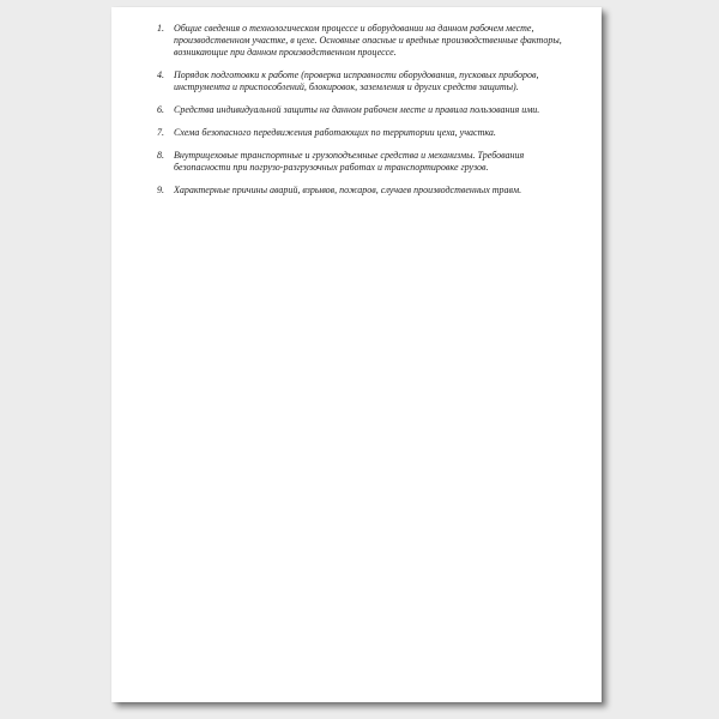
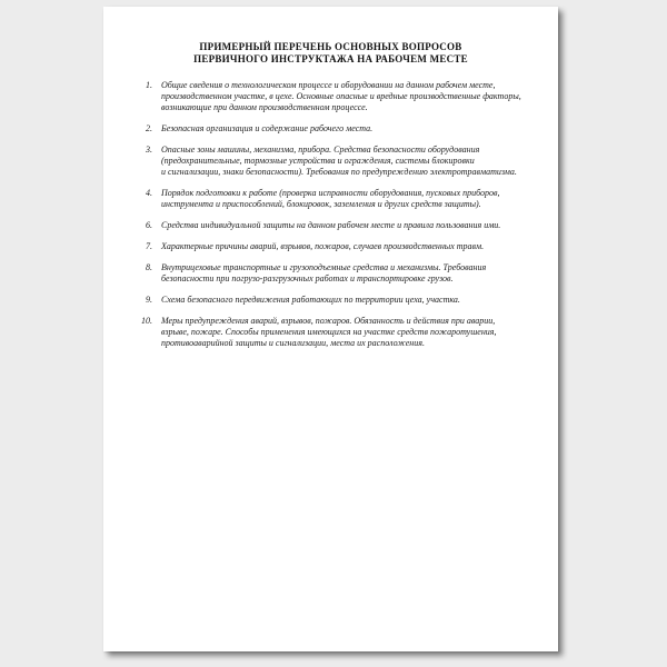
+ ПРИМЕРНЫЙ ПЕРЕЧЕНЬ ОСНОВНЫХ ВОПРОСОВ
+ ПЕРВИЧНОГО ИНСТРУКТАЖА НА РАБОЧЕМ МЕСТЕ
  1.
  Общие сведения о технологическом процессе и оборудовании на данном рабочем месте,
  производственном участке, в цехе. Основные опасные и вредные производственные факторы,
  возникающие при данном производственном процессе.
+ 2.
+ Безопасная организация и содержание рабочего места.
+ 3.
+ Опасные зоны машины, механизма, прибора. Средства безопасности оборудования
+ (предохранительные, тормозные устройства и ограждения, системы блокировки
+ и сигнализации, знаки безопасности). Требования по предупреждению электротравматизма.
  4.
  Порядок подготовки к работе (проверка исправности оборудования, пусковых приборов,
  инструмента и приспособлений, блокировок, заземления и других средств защиты).
  6.
  Средства индивидуальной защиты на данном рабочем месте и правила пользования ими.
  7.
- Схема безопасного передвижения работающих по территории цеха, участка.
+ Характерные причины аварий, взрывов, пожаров, случаев производственных травм.
  8.
  Внутрицеховые транспортные и грузоподъемные средства и механизмы. Требования
  безопасности при погрузо-разгрузочных работах и транспортировке грузов.
  9.
- Характерные причины аварий, взрывов, пожаров, случаев производственных травм.
+ Схема безопасного передвижения работающих по территории цеха, участка.
+ 10.
+ Меры предупреждения аварий, взрывов, пожаров. Обязанность и действия при аварии,
+ взрыве, пожаре. Способы применения имеющихся на участке средств пожаротушения,
+ противоаварийной защиты и сигнализации, места их расположения.
